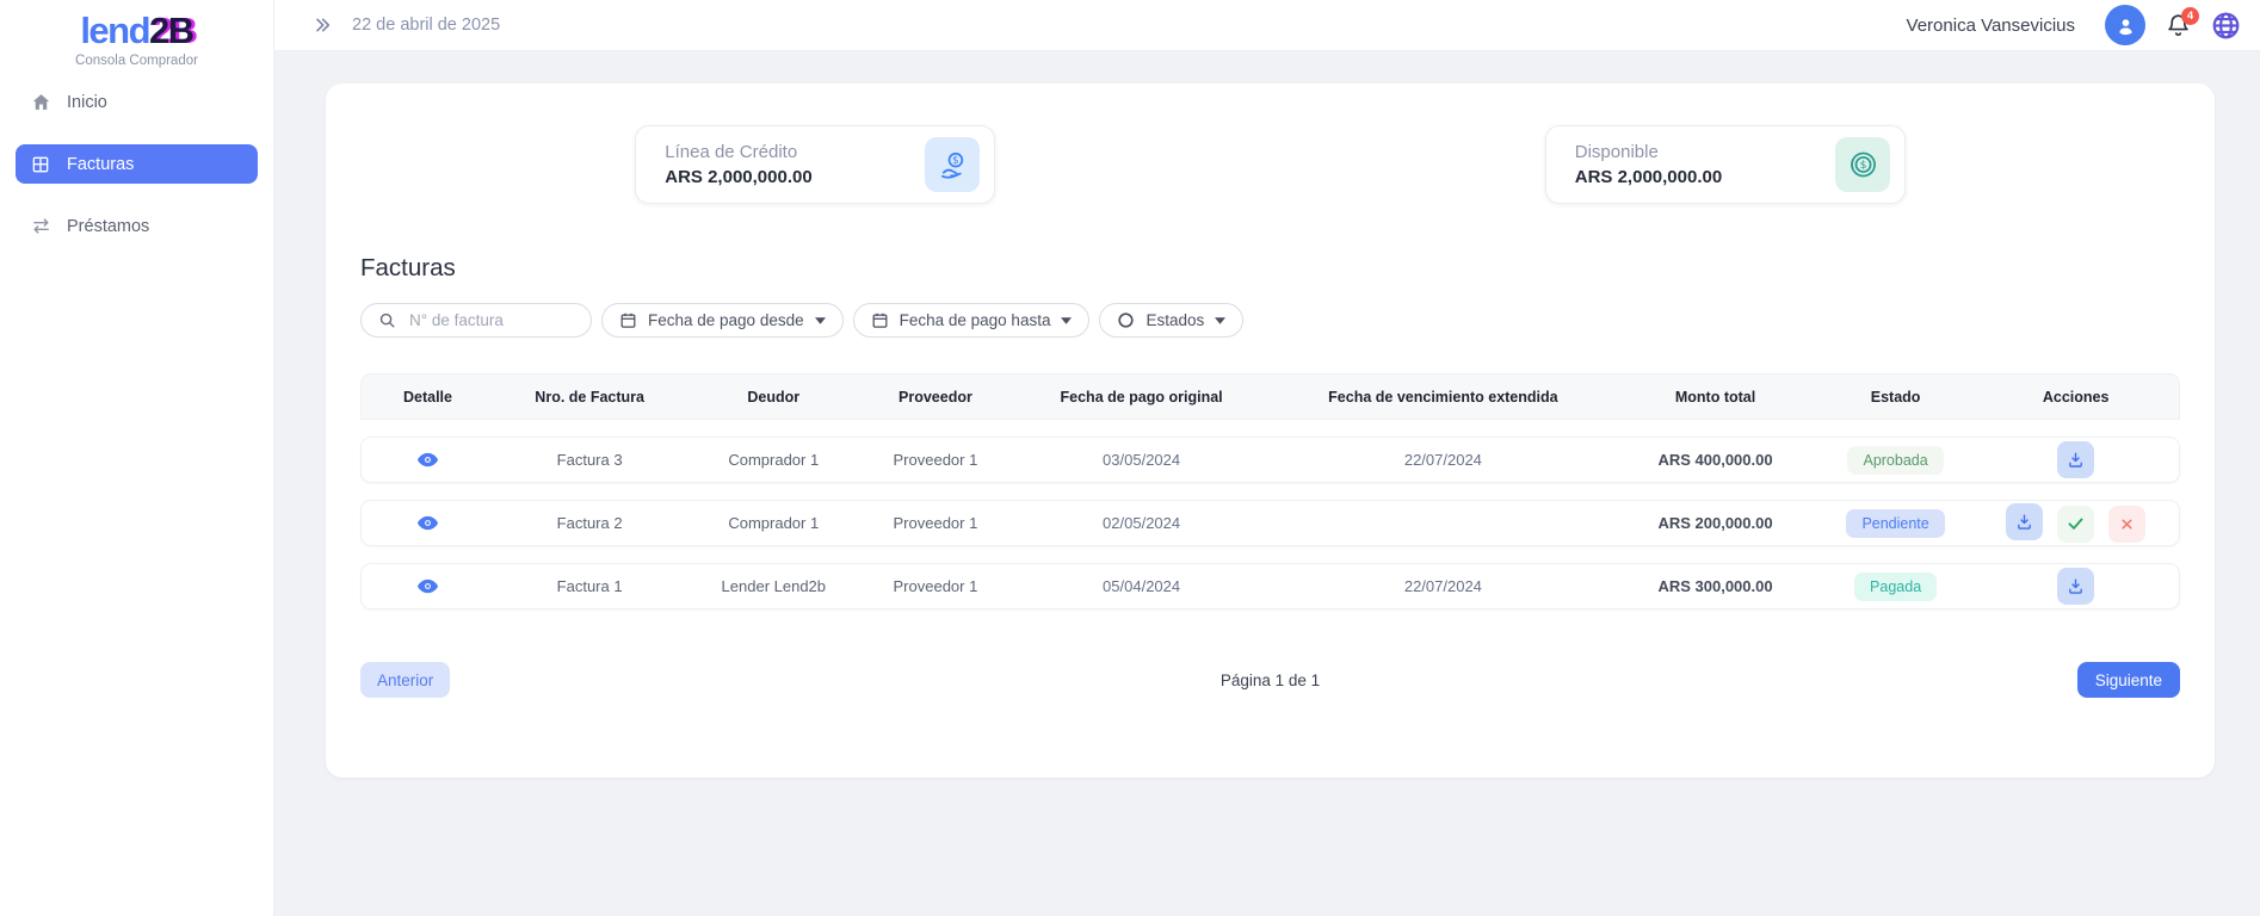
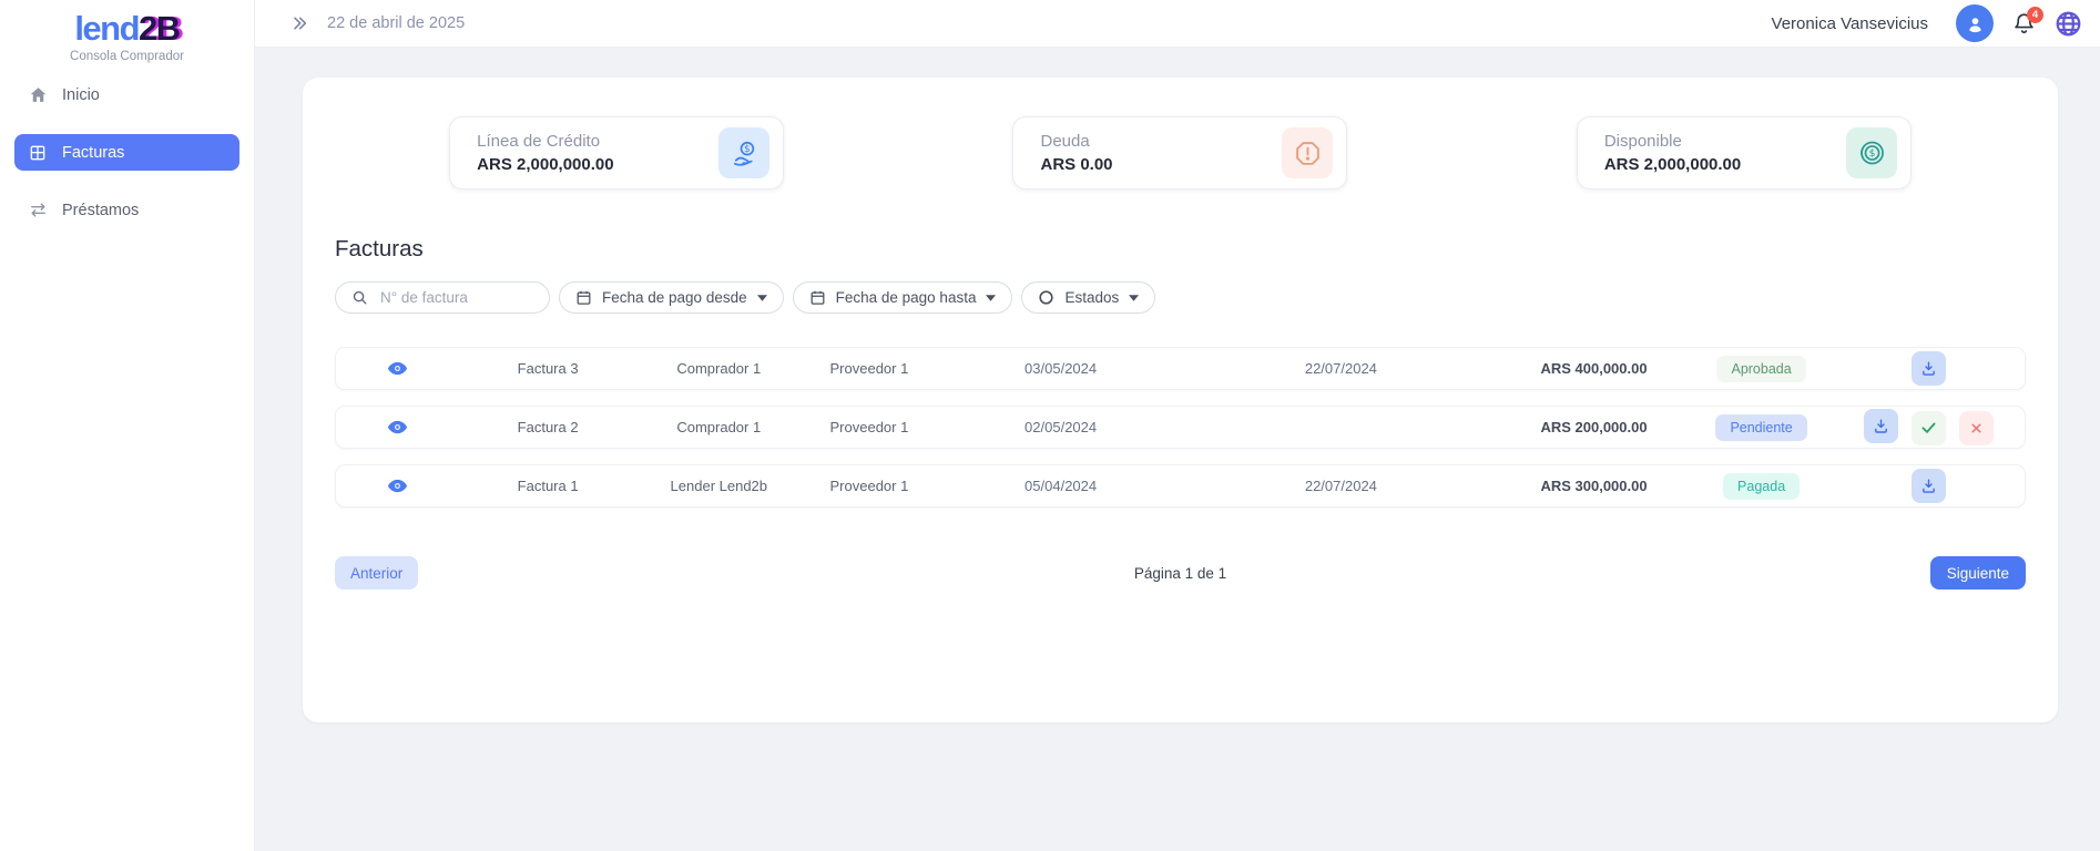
  lend2B
  Consola Comprador
  Inicio
  Facturas
  Préstamos
  22 de abril de 2025
  Veronica Vansevicius
  4
  Línea de Crédito
  ARS 2,000,000.00
  $
+ Deuda
+ ARS 0.00
  Disponible
  ARS 2,000,000.00
  $
  Facturas
  N° de factura
  Fecha de pago desde
  Fecha de pago hasta
  Estados
- Detalle
- Nro. de Factura
- Deudor
- Proveedor
- Fecha de pago original
- Fecha de vencimiento extendida
- Monto total
- Estado
- Acciones
  Factura 3
  Comprador 1
  Proveedor 1
  03/05/2024
  22/07/2024
  ARS 400,000.00
  Aprobada
  Factura 2
  Comprador 1
  Proveedor 1
  02/05/2024
  ARS 200,000.00
  Pendiente
  Factura 1
  Lender Lend2b
  Proveedor 1
  05/04/2024
  22/07/2024
  ARS 300,000.00
  Pagada
  Anterior
  Página 1 de 1
  Siguiente
